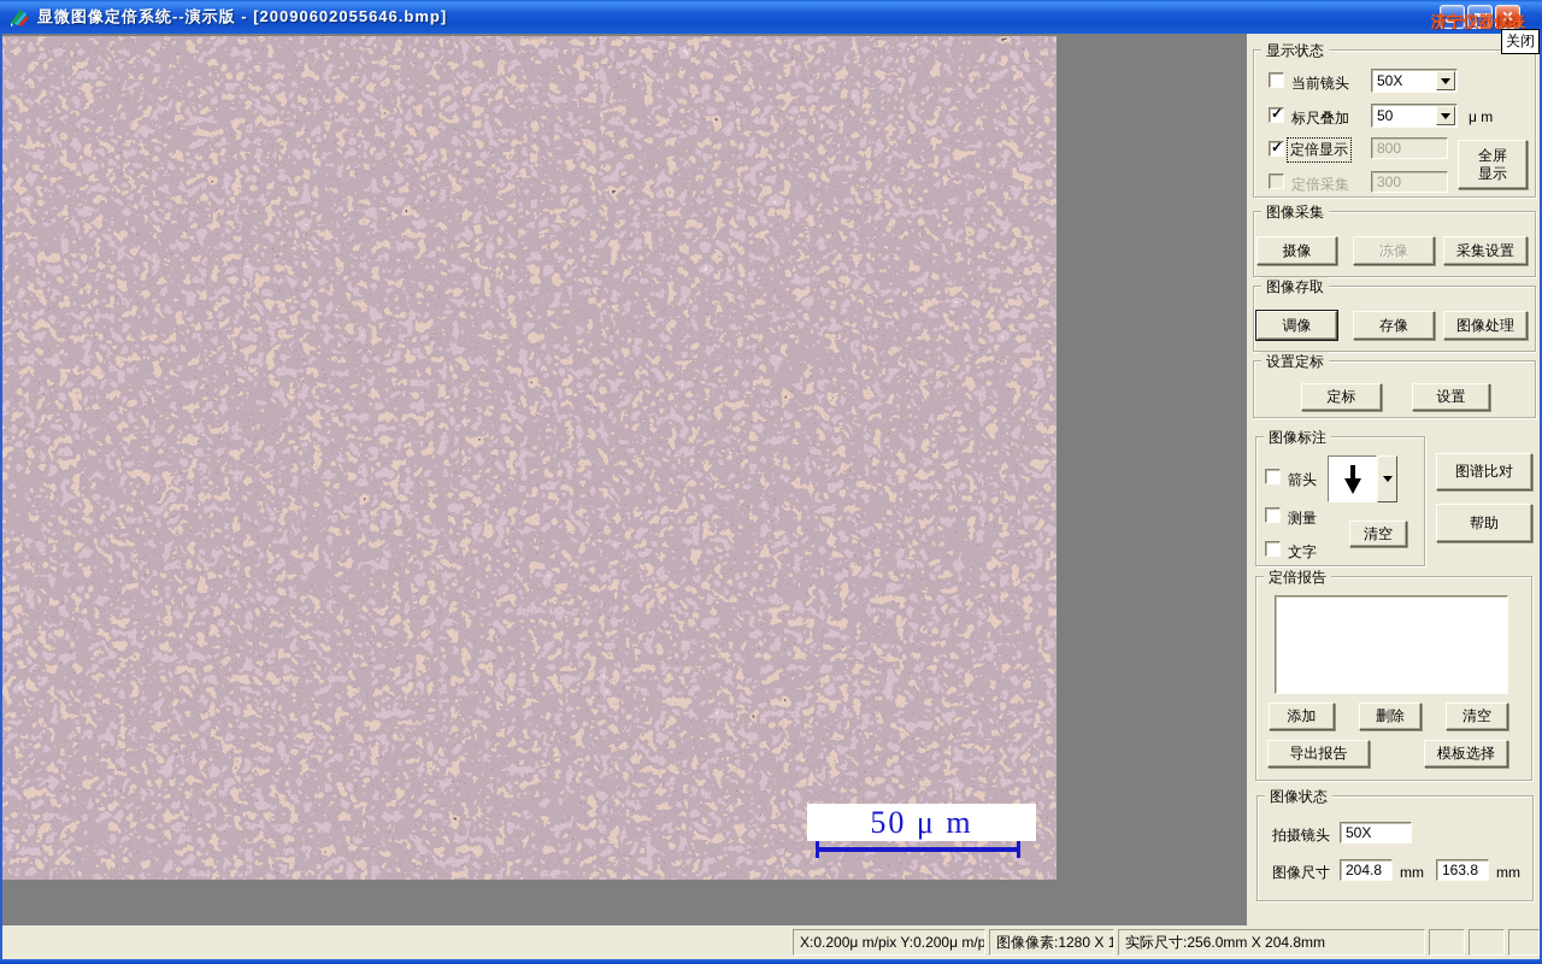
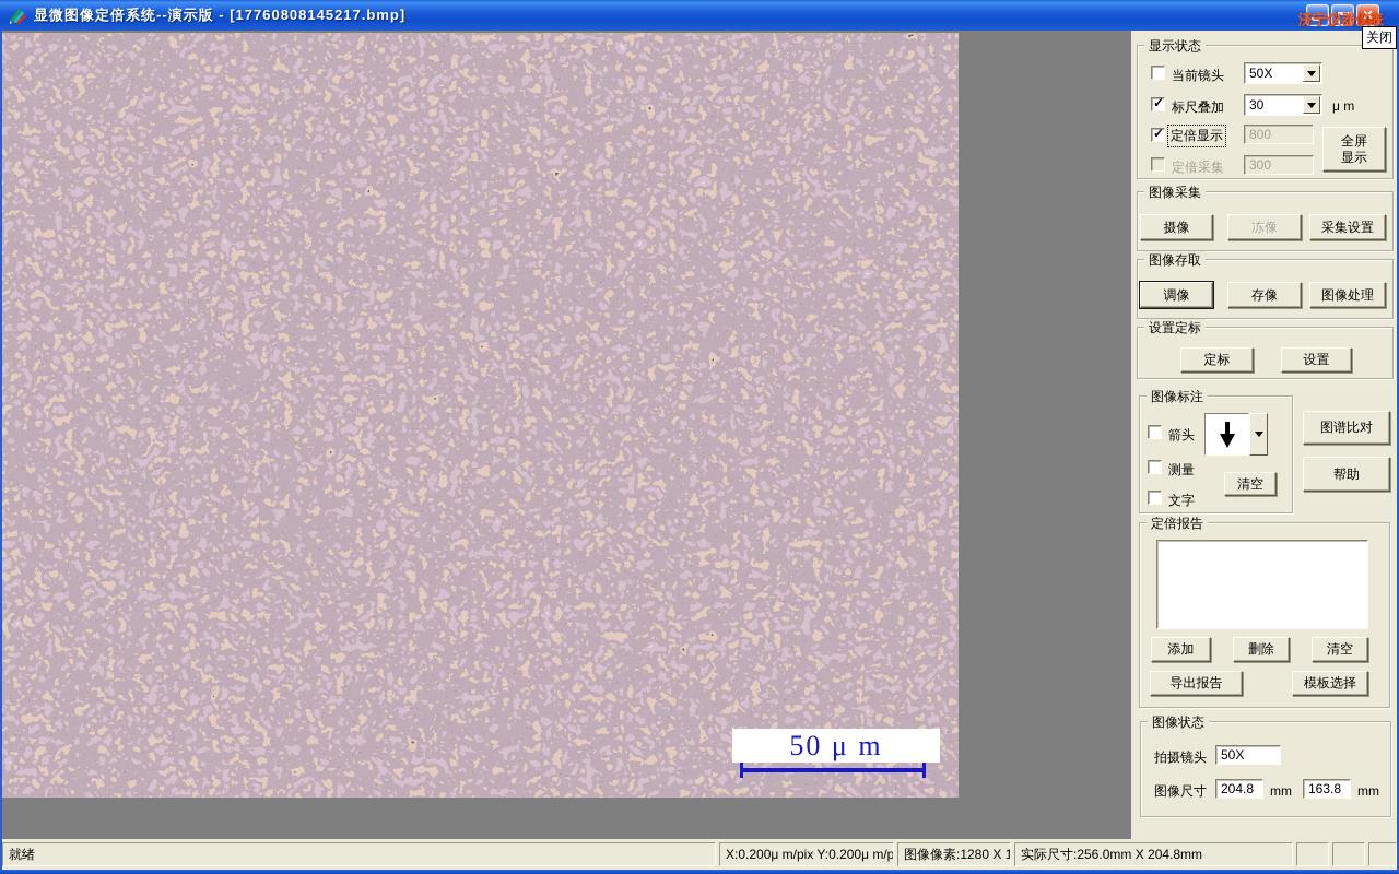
- 显微图像定倍系统--演示版 - [20090602055646.bmp]
+ 显微图像定倍系统--演示版 - [17760808145217.bmp]
  济宁仪器仪表
  关闭
  50 μ m
  显示状态
  当前镜头
  50X
  标尺叠加
- 50
+ 30
  μ m
  定倍显示
  800
  定倍采集
  300
  全屏显示
  图像采集
  摄像
  冻像
  采集设置
  图像存取
  调像
  存像
  图像处理
  设置定标
  定标
  设置
  图像标注
  箭头
  测量
  清空
  文字
  图谱比对
  帮助
  定倍报告
  添加
  删除
  清空
  导出报告
  模板选择
  图像状态
  拍摄镜头
  50X
  图像尺寸
  204.8
  mm
  163.8
  mm
+ 就绪
  X:0.200μ m/pix Y:0.200μ m/p
  图像像素:1280 X 1
  实际尺寸:256.0mm X 204.8mm
